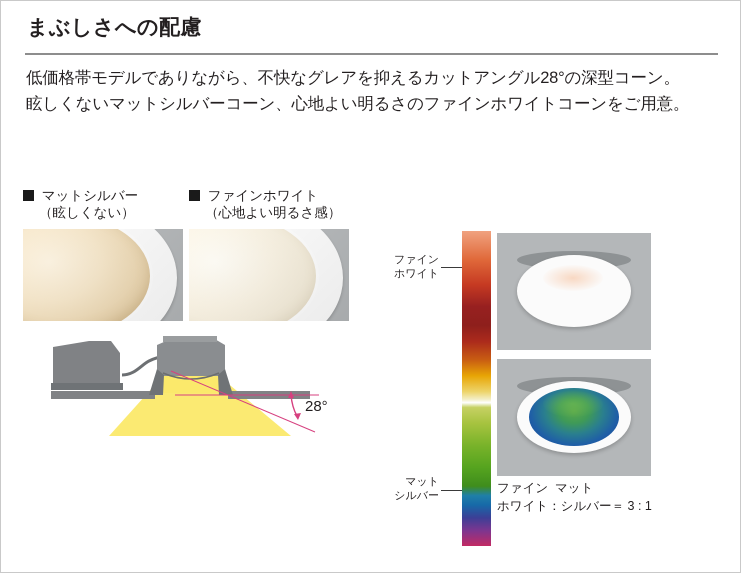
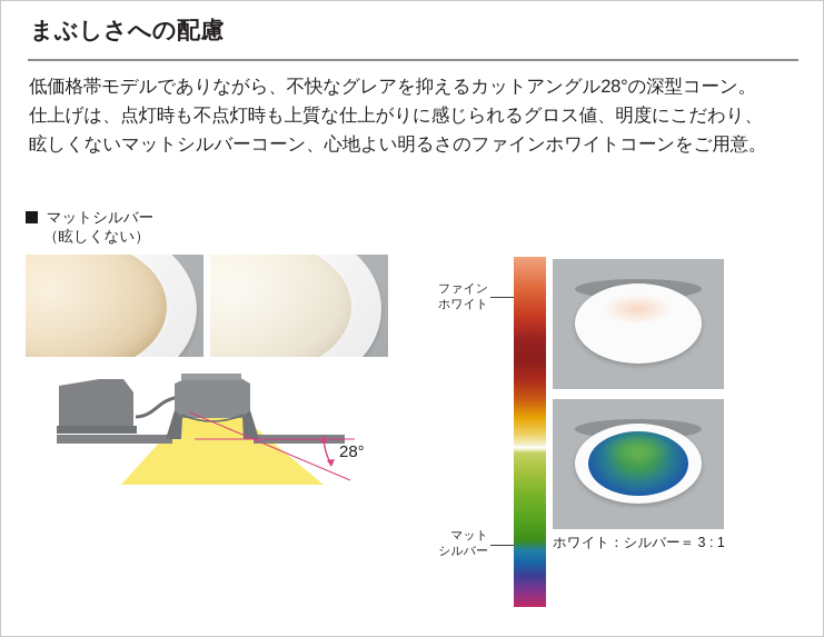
  まぶしさへの配慮
  低価格帯モデルでありながら、不快なグレアを抑えるカットアングル28°の深型コーン。
+ 仕上げは、点灯時も不点灯時も上質な仕上がりに感じられるグロス値、明度にこだわり、
  眩しくないマットシルバーコーン、心地よい明るさのファインホワイトコーンをご用意。
  マットシルバー
  （眩しくない）
- ファインホワイト
- （心地よい明るさ感）
  28°
  ファイン
  ホワイト
  マット
  シルバー
- ファイン マット
  ホワイト：シルバー＝ 3 : 1
